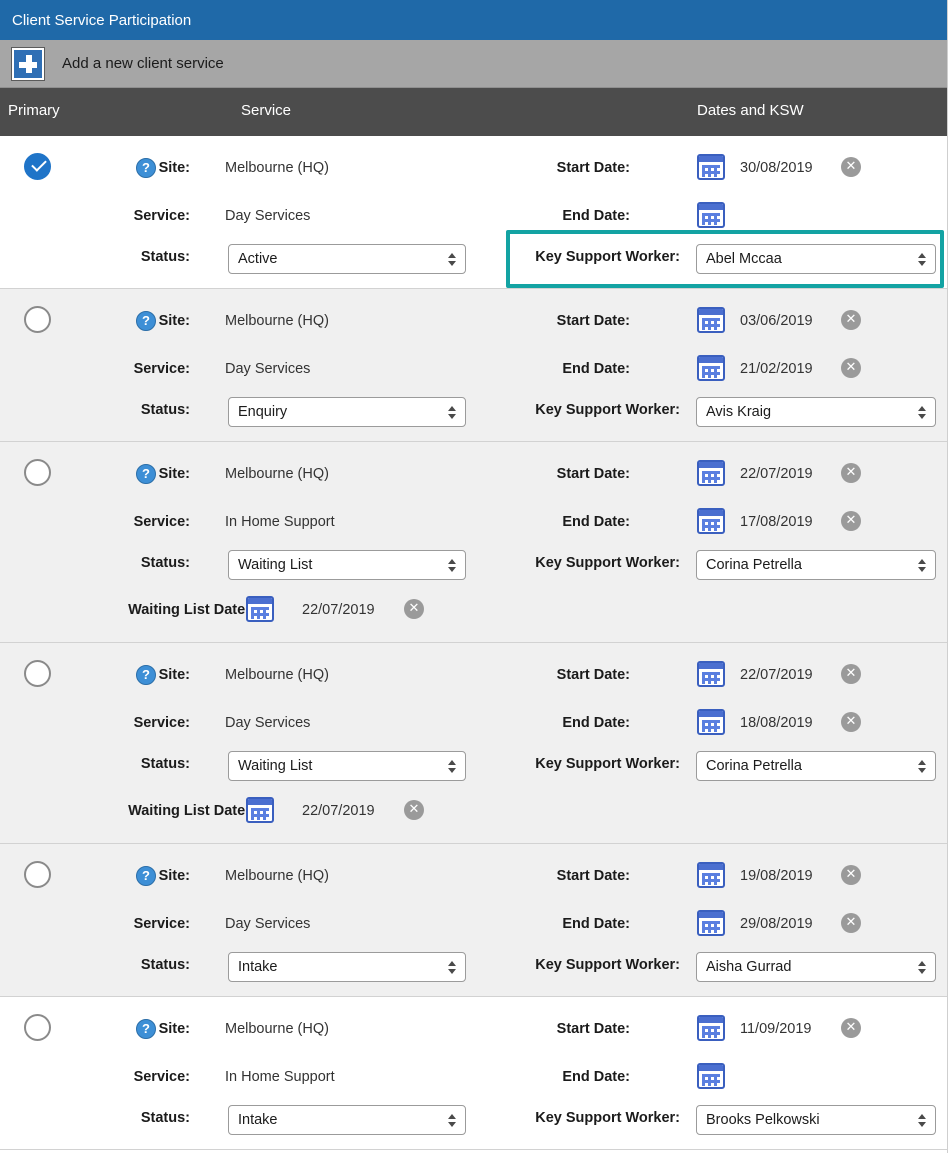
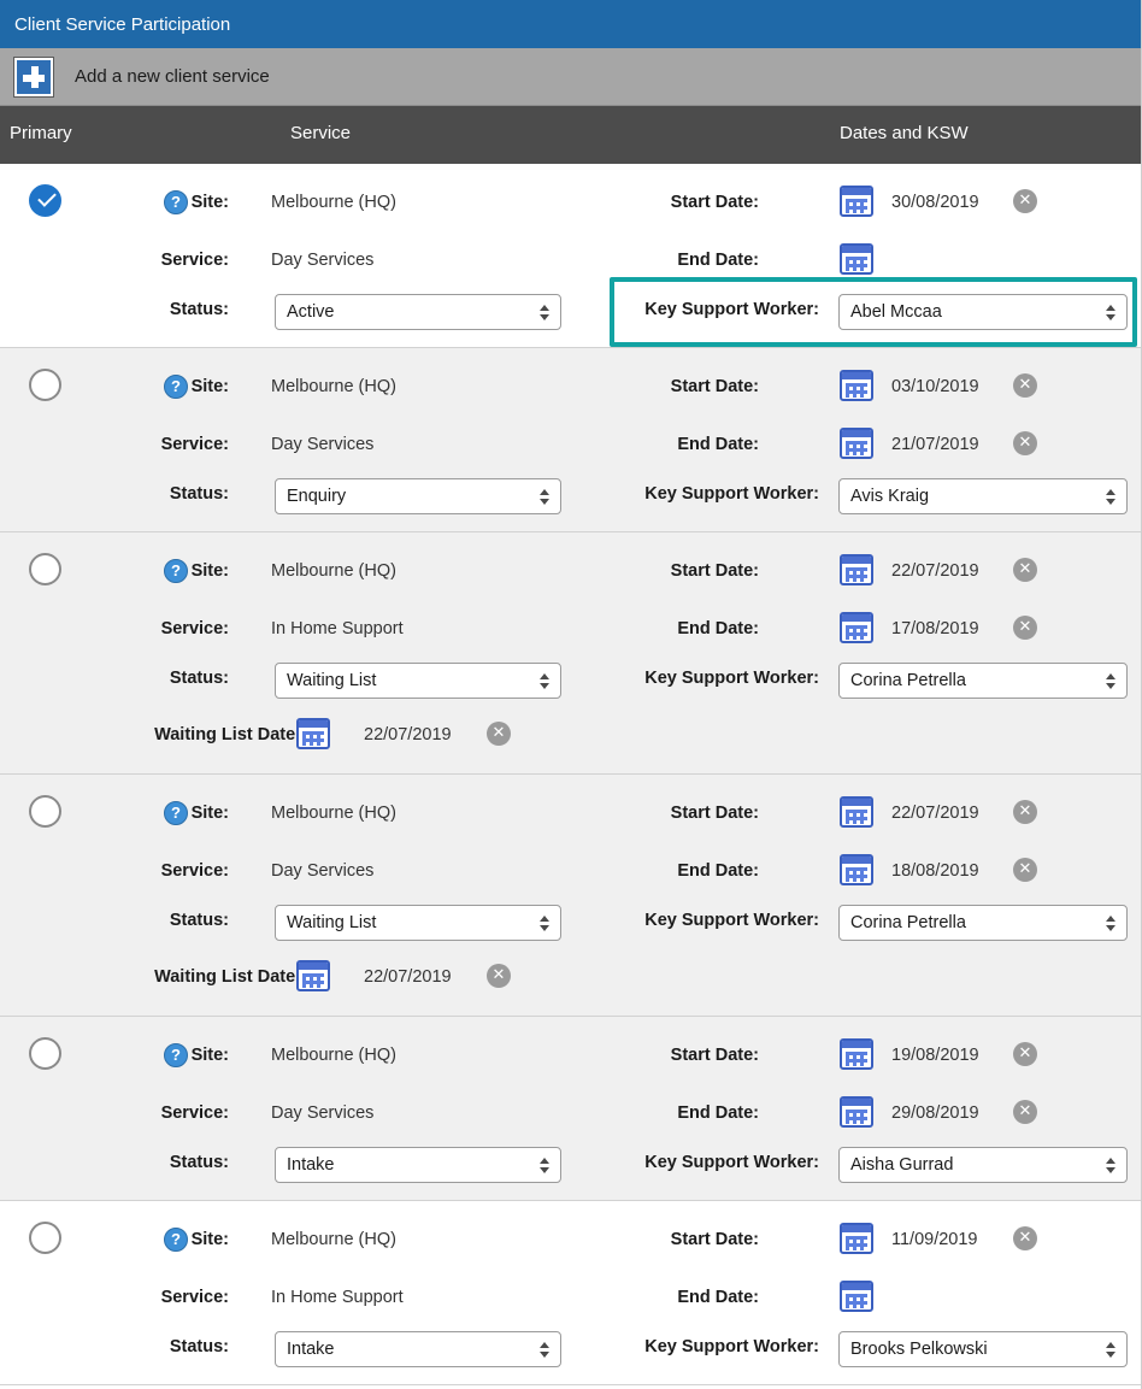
  Client Service Participation
  Add a new client service
  Primary
  Service
  Dates and KSW
  ?
  Site:
  Melbourne (HQ)
  Service:
  Day Services
  Status:
  Active
  Start Date:
  30/08/2019
  ✕
  End Date:
  Key Support Worker:
  Abel Mccaa
  ?
  Site:
  Melbourne (HQ)
  Service:
  Day Services
  Status:
  Enquiry
  Start Date:
- 03/06/2019
+ 03/10/2019
  ✕
  End Date:
- 21/02/2019
+ 21/07/2019
  ✕
  Key Support Worker:
  Avis Kraig
  ?
  Site:
  Melbourne (HQ)
  Service:
  In Home Support
  Status:
  Waiting List
  Start Date:
  22/07/2019
  ✕
  End Date:
  17/08/2019
  ✕
  Key Support Worker:
  Corina Petrella
  Waiting List Date
  22/07/2019
  ✕
  ?
  Site:
  Melbourne (HQ)
  Service:
  Day Services
  Status:
  Waiting List
  Start Date:
  22/07/2019
  ✕
  End Date:
  18/08/2019
  ✕
  Key Support Worker:
  Corina Petrella
  Waiting List Date
  22/07/2019
  ✕
  ?
  Site:
  Melbourne (HQ)
  Service:
  Day Services
  Status:
  Intake
  Start Date:
  19/08/2019
  ✕
  End Date:
  29/08/2019
  ✕
  Key Support Worker:
  Aisha Gurrad
  ?
  Site:
  Melbourne (HQ)
  Service:
  In Home Support
  Status:
  Intake
  Start Date:
  11/09/2019
  ✕
  End Date:
  Key Support Worker:
  Brooks Pelkowski
